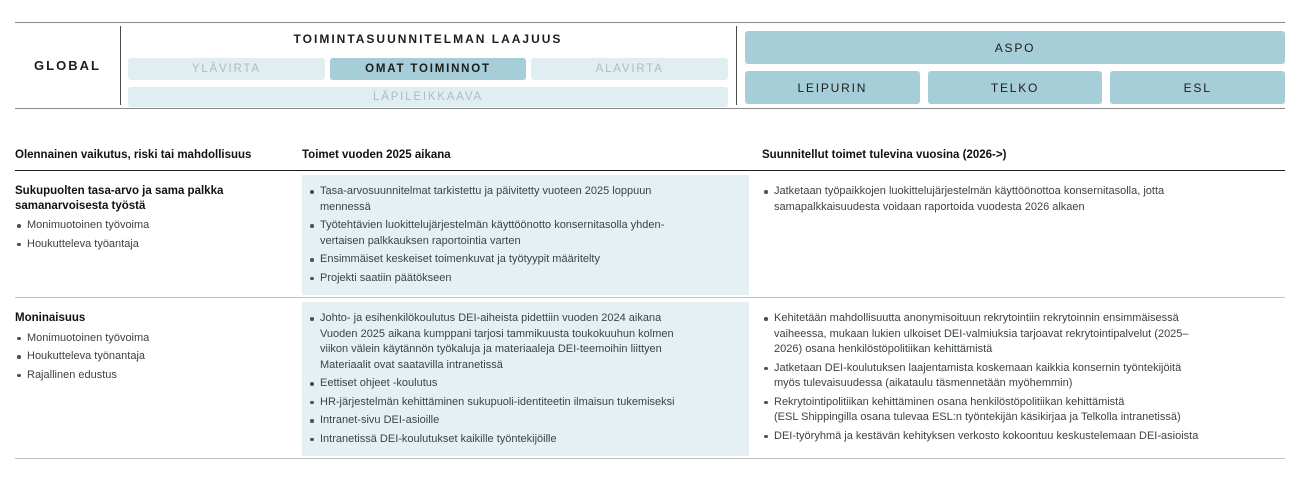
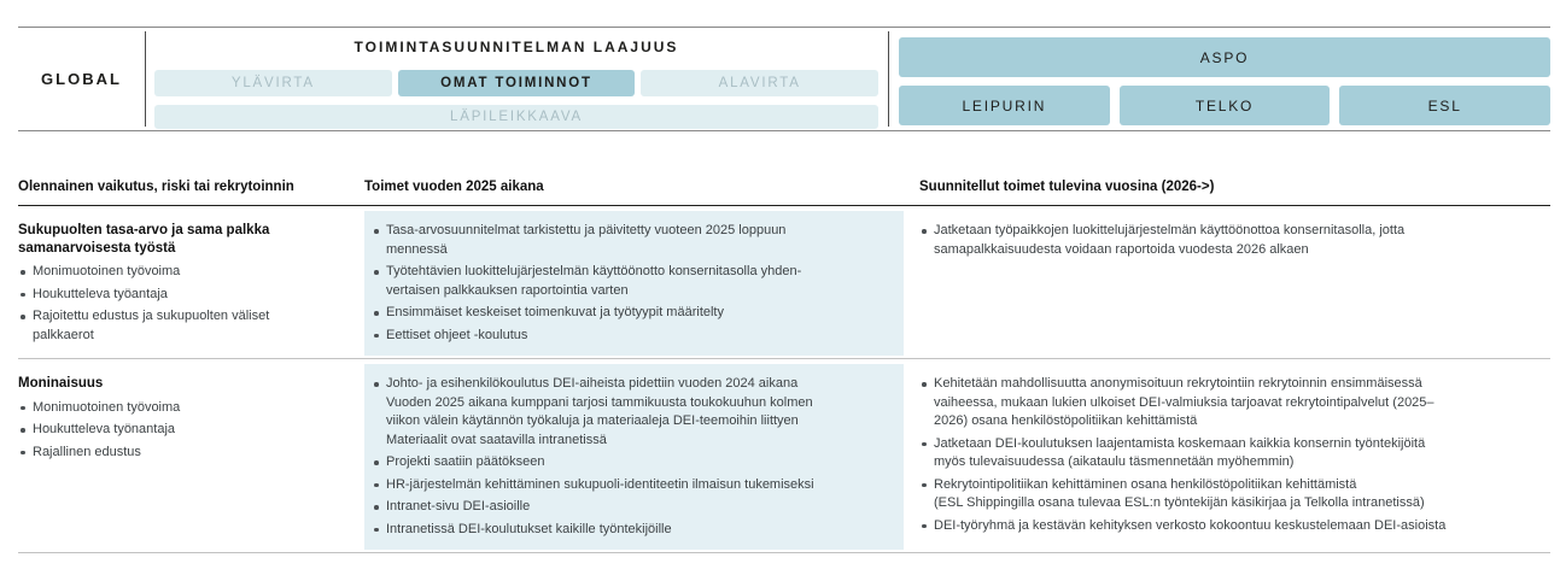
  GLOBAL
  TOIMINTASUUNNITELMAN LAAJUUS
  YLÄVIRTA
  OMAT TOIMINNOT
  ALAVIRTA
  LÄPILEIKKAAVA
  ASPO
  LEIPURIN
  TELKO
  ESL
- Olennainen vaikutus, riski tai mahdollisuus
+ Olennainen vaikutus, riski tai rekrytoinnin
  Toimet vuoden 2025 aikana
  Suunnitellut toimet tulevina vuosina (2026->)
  Sukupuolten tasa-arvo ja sama palkka
  samanarvoisesta työstä
  Monimuotoinen työvoima
  Houkutteleva työantaja
+ Rajoitettu edustus ja sukupuolten väliset
+ palkkaerot
  Tasa-arvosuunnitelmat tarkistettu ja päivitetty vuoteen 2025 loppuun
  mennessä
  Työtehtävien luokittelujärjestelmän käyttöönotto konsernitasolla yhden-
  vertaisen palkkauksen raportointia varten
  Ensimmäiset keskeiset toimenkuvat ja työtyypit määritelty
- Projekti saatiin päätökseen
+ Eettiset ohjeet -koulutus
  Jatketaan työpaikkojen luokittelujärjestelmän käyttöönottoa konsernitasolla, jotta
  samapalkkaisuudesta voidaan raportoida vuodesta 2026 alkaen
  Moninaisuus
  Monimuotoinen työvoima
  Houkutteleva työnantaja
  Rajallinen edustus
  Johto- ja esihenkilökoulutus DEI-aiheista pidettiin vuoden 2024 aikana
  Vuoden 2025 aikana kumppani tarjosi tammikuusta toukokuuhun kolmen
  viikon välein käytännön työkaluja ja materiaaleja DEI-teemoihin liittyen
  Materiaalit ovat saatavilla intranetissä
- Eettiset ohjeet -koulutus
+ Projekti saatiin päätökseen
  HR-järjestelmän kehittäminen sukupuoli-identiteetin ilmaisun tukemiseksi
  Intranet-sivu DEI-asioille
  Intranetissä DEI-koulutukset kaikille työntekijöille
  Kehitetään mahdollisuutta anonymisoituun rekrytointiin rekrytoinnin ensimmäisessä
  vaiheessa, mukaan lukien ulkoiset DEI-valmiuksia tarjoavat rekrytointipalvelut (2025–
  2026) osana henkilöstöpolitiikan kehittämistä
  Jatketaan DEI-koulutuksen laajentamista koskemaan kaikkia konsernin työntekijöitä
  myös tulevaisuudessa (aikataulu täsmennetään myöhemmin)
  Rekrytointipolitiikan kehittäminen osana henkilöstöpolitiikan kehittämistä
  (ESL Shippingilla osana tulevaa ESL:n työntekijän käsikirjaa ja Telkolla intranetissä)
  DEI-työryhmä ja kestävän kehityksen verkosto kokoontuu keskustelemaan DEI-asioista
